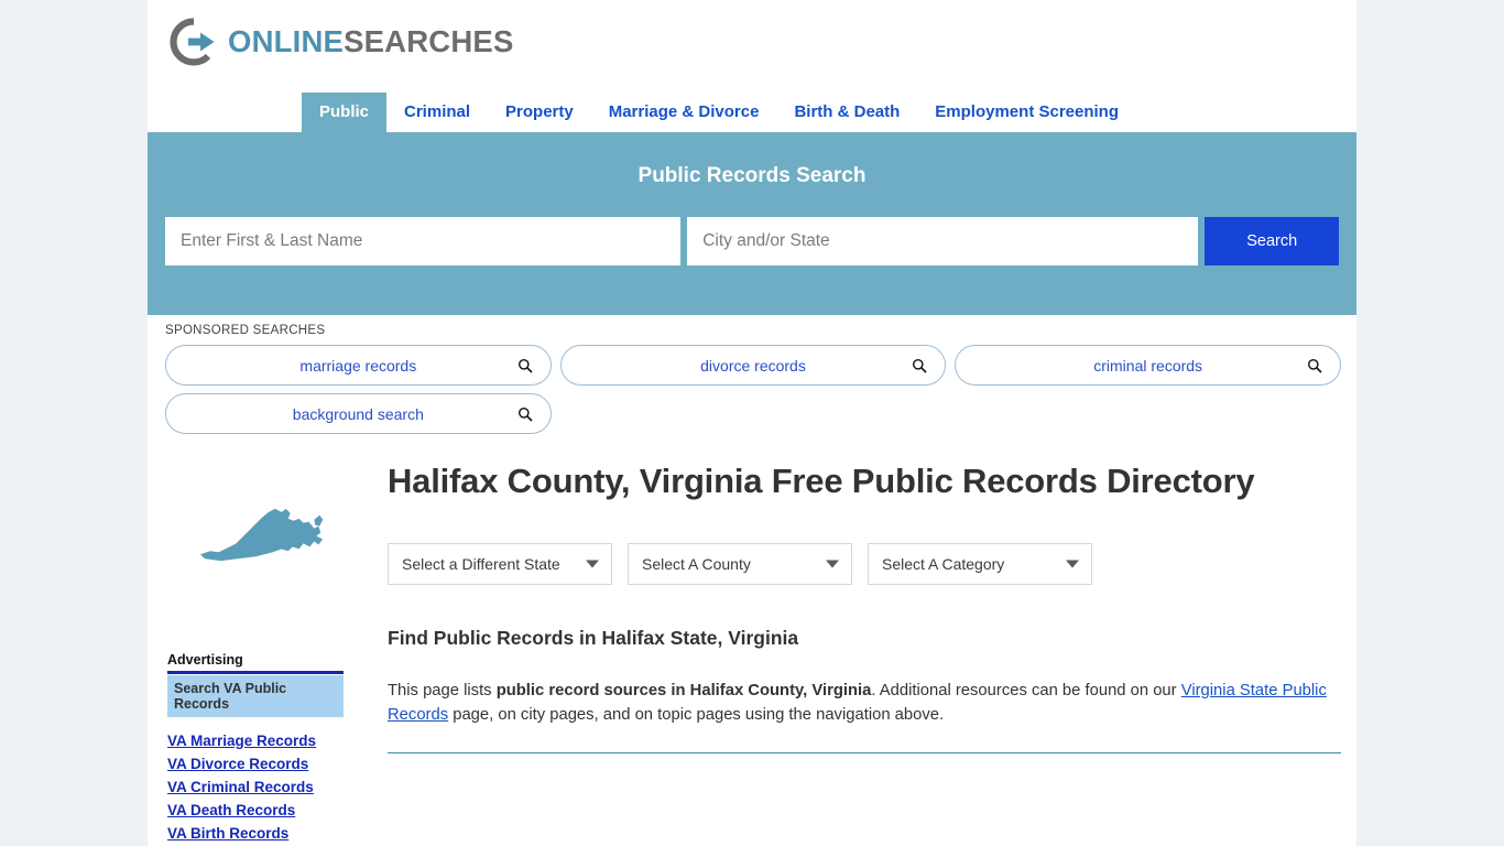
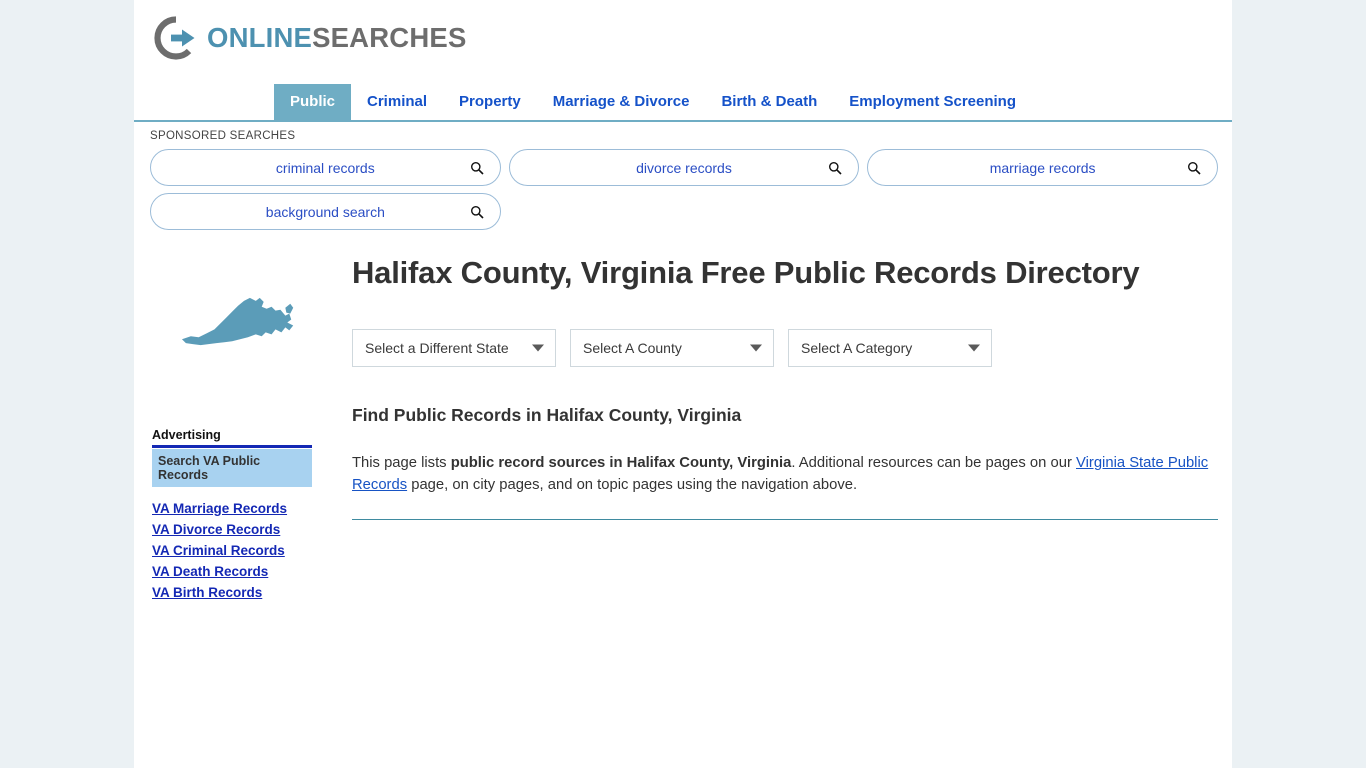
  ONLINESEARCHES
  Public
  Criminal
  Property
  Marriage & Divorce
  Birth & Death
  Employment Screening
- Public Records Search
- Enter First & Last Name
- City and/or State
- Search
  SPONSORED SEARCHES
- marriage records
+ criminal records
  divorce records
- criminal records
+ marriage records
  background search
  Advertising
  Search VA Public Records
  VA Marriage Records
  VA Divorce Records
  VA Criminal Records
  VA Death Records
  VA Birth Records
  Halifax County, Virginia Free Public Records Directory
  Select a Different State
  Select A County
  Select A Category
- Find Public Records in Halifax State, Virginia
+ Find Public Records in Halifax County, Virginia
- This page lists public record sources in Halifax County, Virginia. Additional resources can be found on our Virginia State Public Records page, on city pages, and on topic pages using the navigation above.
+ This page lists public record sources in Halifax County, Virginia. Additional resources can be pages on our Virginia State Public Records page, on city pages, and on topic pages using the navigation above.
